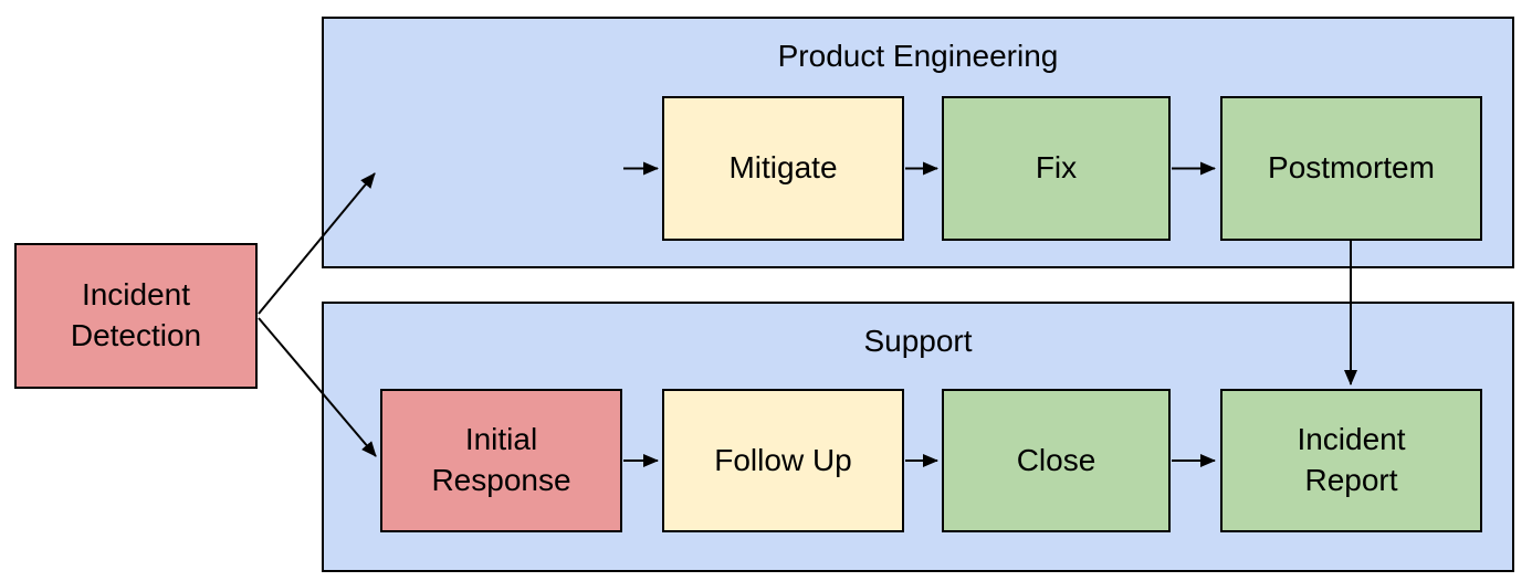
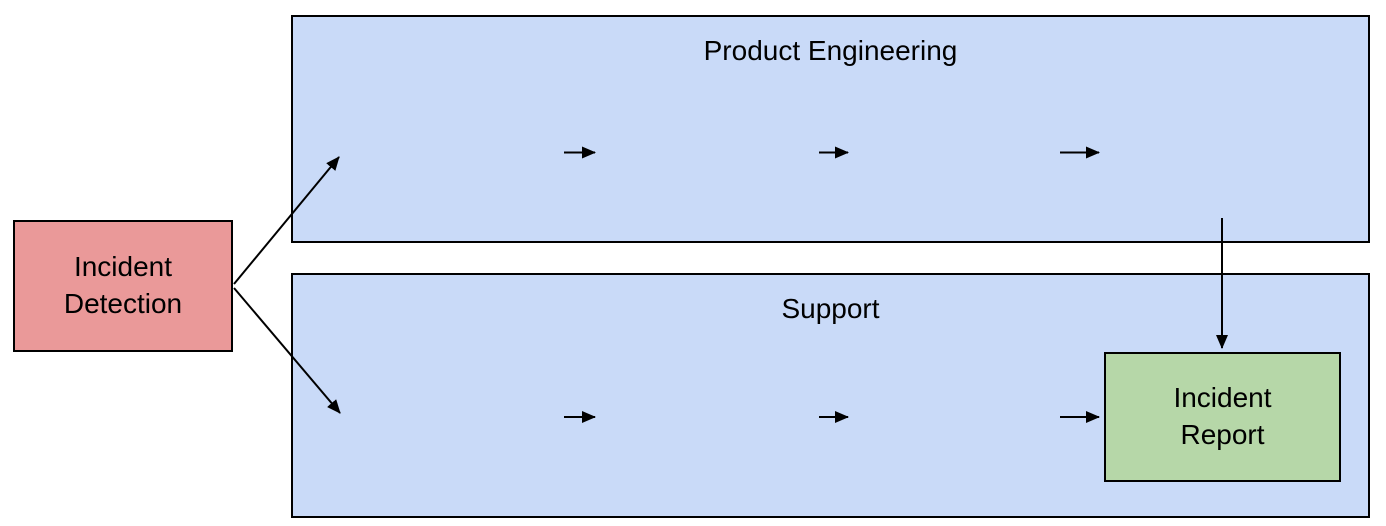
  Product Engineering
  Support
  Incident
  Detection
- Mitigate
- Fix
- Postmortem
- Initial
- Response
- Follow Up
- Close
  Incident
  Report
